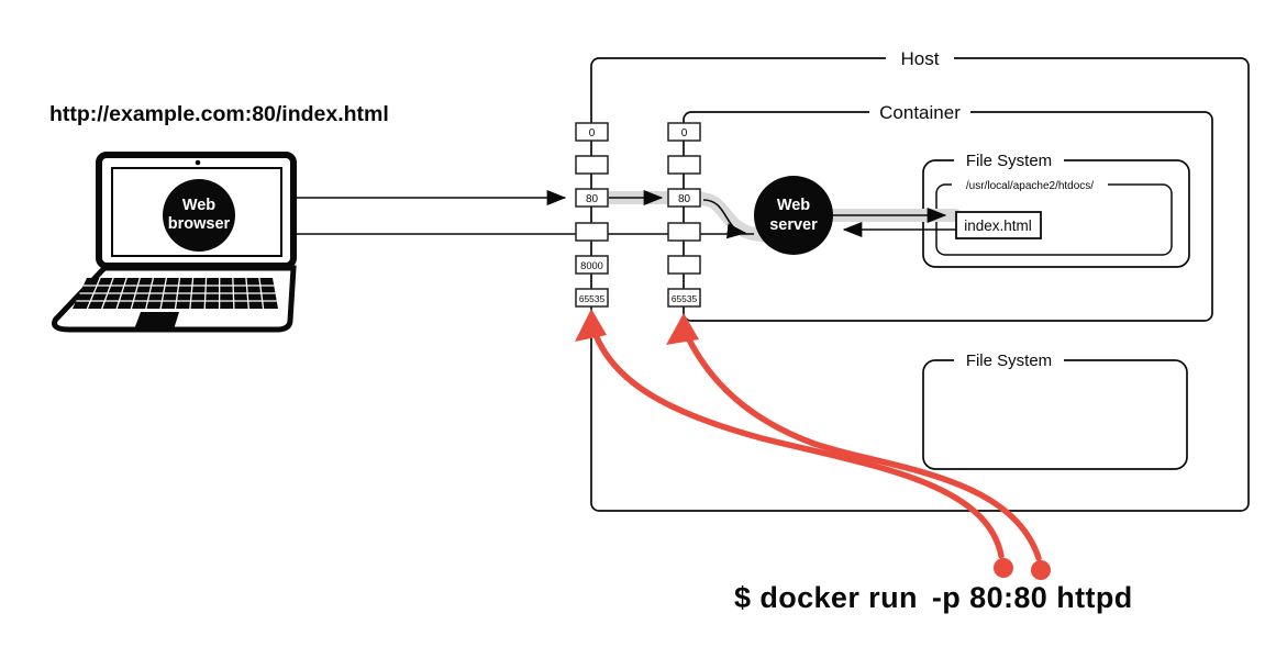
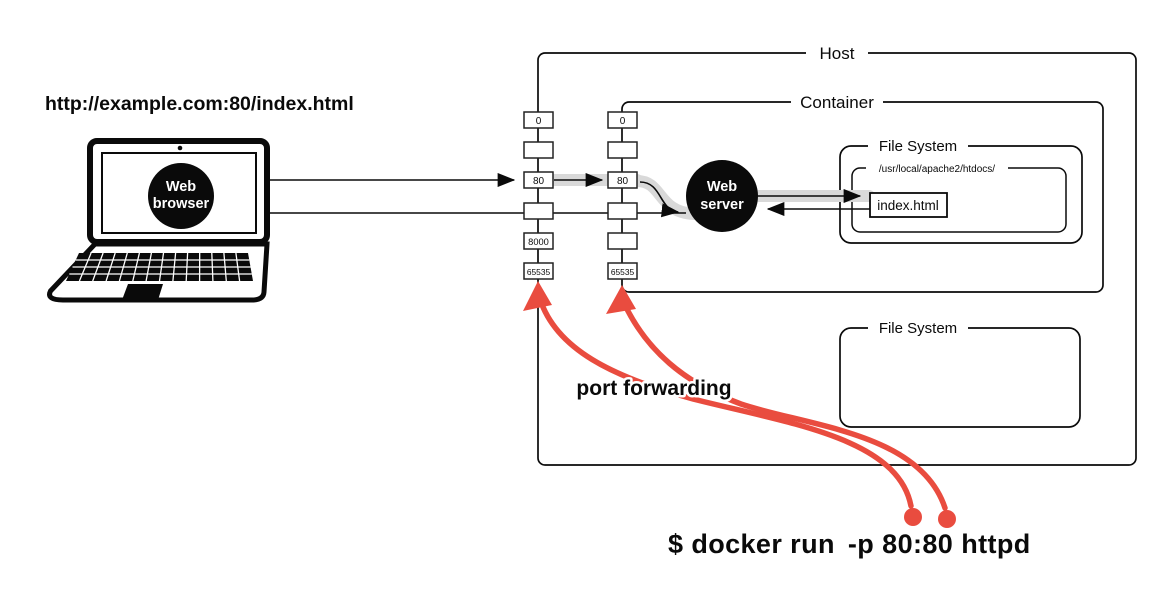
  0
  80
  8000
  65535
  0
  80
  65535
  Web
  browser
  Web
  server
  index.html
  Host
  Container
  File System
  /usr/local/apache2/htdocs/
  File System
  http://example.com:80/index.html
+ port forwarding
  $ docker run -p 80:80 httpd
